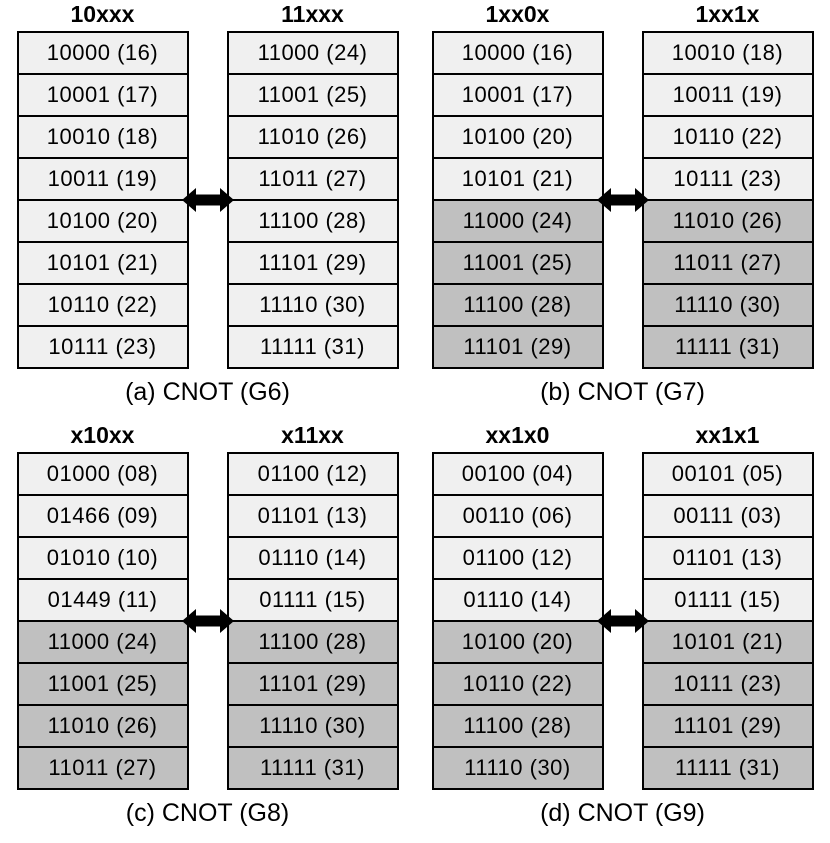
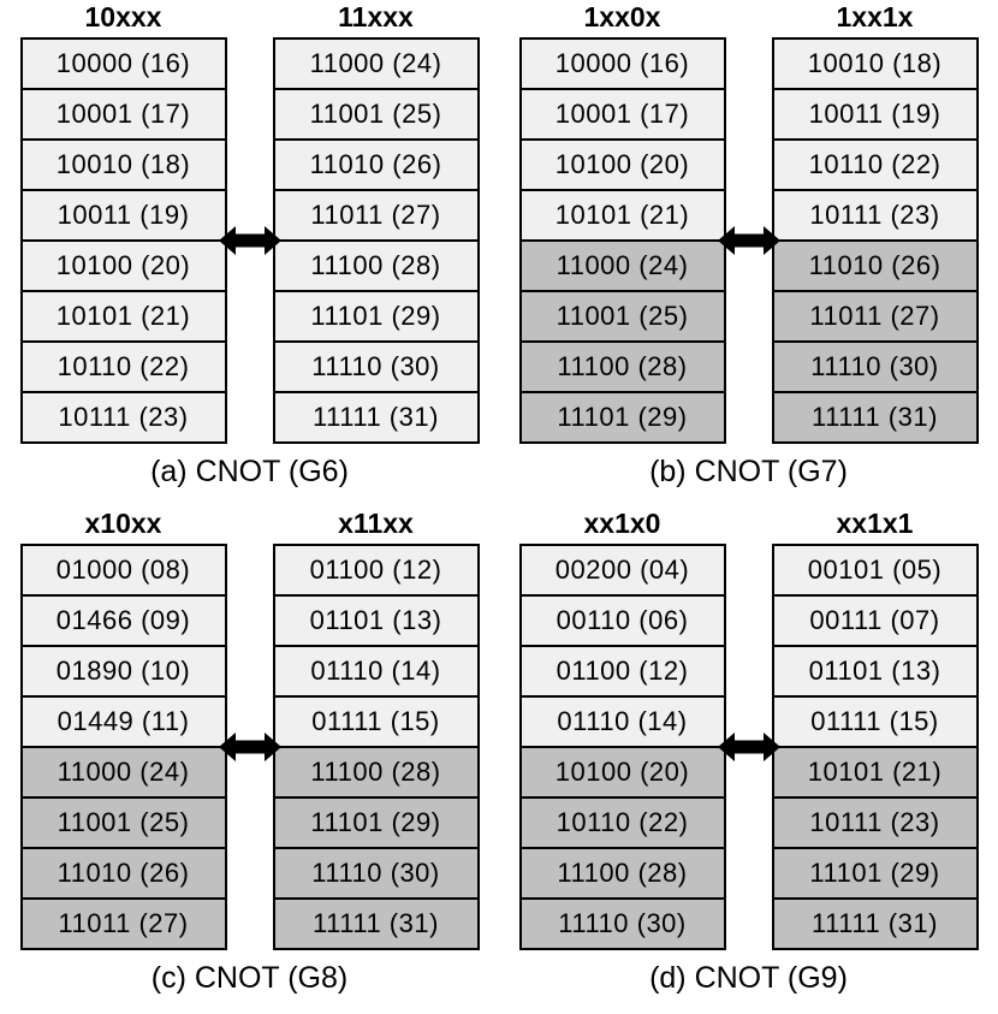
  10xxx
  11xxx
  10000 (16)
  10001 (17)
  10010 (18)
  10011 (19)
  10100 (20)
  10101 (21)
  10110 (22)
  10111 (23)
  11000 (24)
  11001 (25)
  11010 (26)
  11011 (27)
  11100 (28)
  11101 (29)
  11110 (30)
  11111 (31)
  (a) CNOT (G6)
  1xx0x
  1xx1x
  10000 (16)
  10001 (17)
  10100 (20)
  10101 (21)
  11000 (24)
  11001 (25)
  11100 (28)
  11101 (29)
  10010 (18)
  10011 (19)
  10110 (22)
  10111 (23)
  11010 (26)
  11011 (27)
  11110 (30)
  11111 (31)
  (b) CNOT (G7)
  x10xx
  x11xx
  01000 (08)
  01466 (09)
- 01010 (10)
+ 01890 (10)
  01449 (11)
  11000 (24)
  11001 (25)
  11010 (26)
  11011 (27)
  01100 (12)
  01101 (13)
  01110 (14)
  01111 (15)
  11100 (28)
  11101 (29)
  11110 (30)
  11111 (31)
  (c) CNOT (G8)
  xx1x0
  xx1x1
- 00100 (04)
+ 00200 (04)
  00110 (06)
  01100 (12)
  01110 (14)
  10100 (20)
  10110 (22)
  11100 (28)
  11110 (30)
  00101 (05)
- 00111 (03)
+ 00111 (07)
  01101 (13)
  01111 (15)
  10101 (21)
  10111 (23)
  11101 (29)
  11111 (31)
  (d) CNOT (G9)
